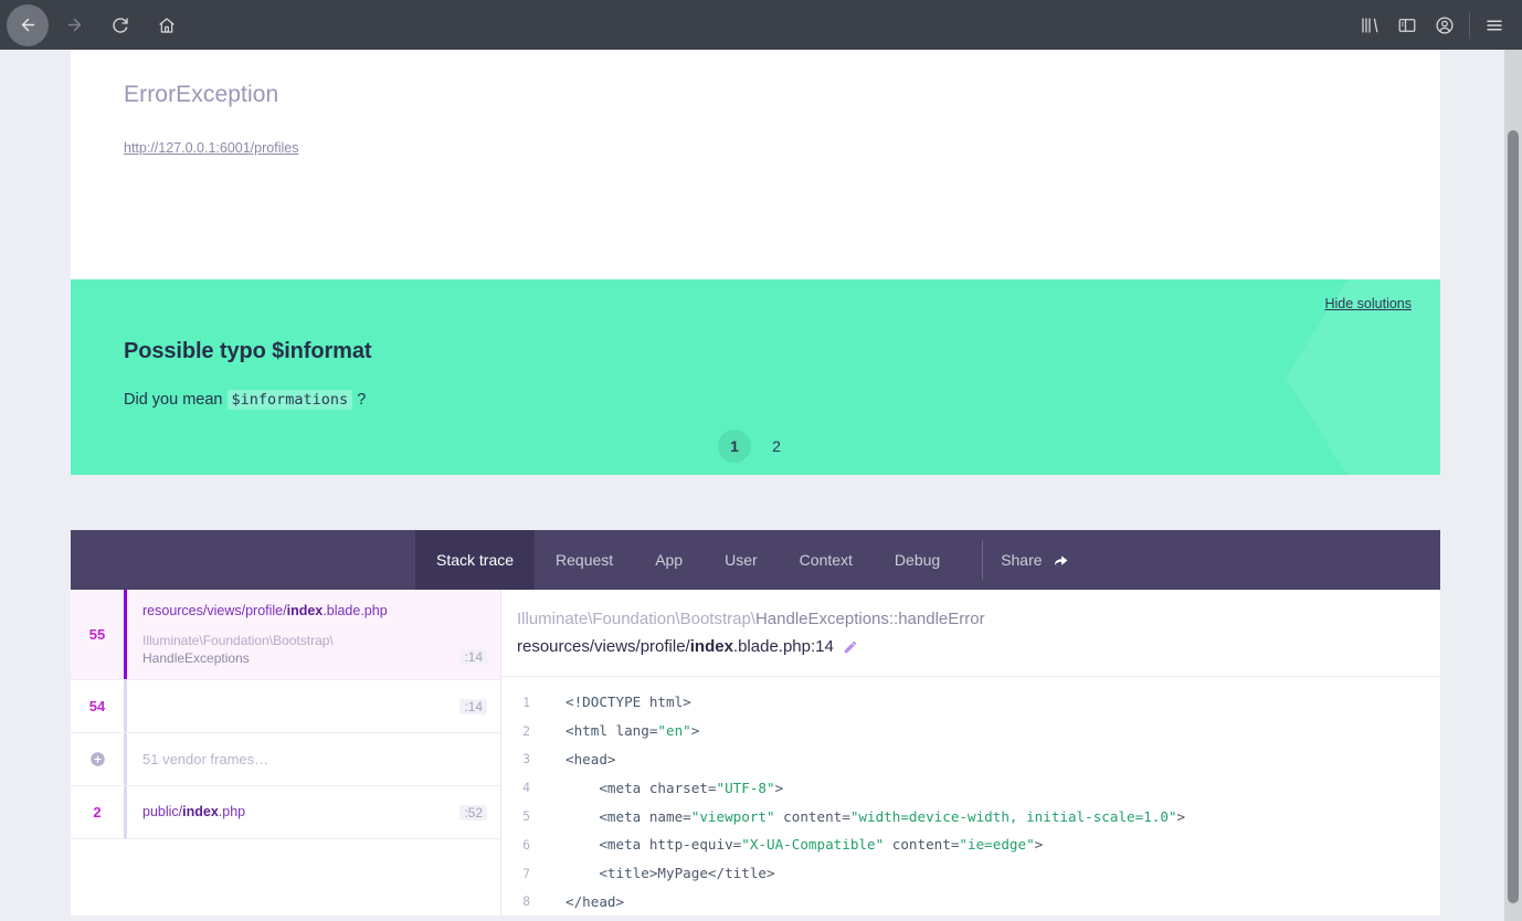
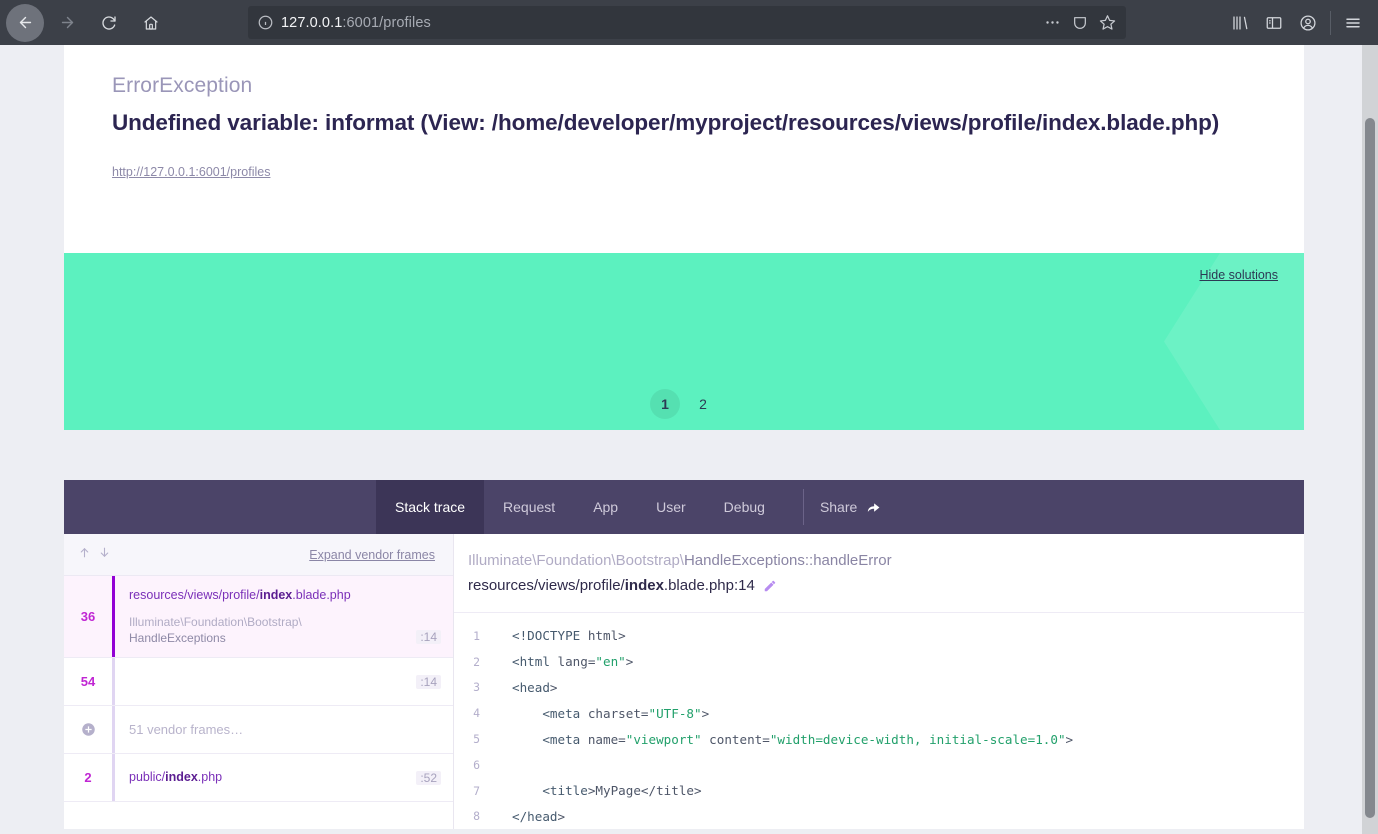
+ 127.0.0.1:6001/profiles
  ErrorException
+ Undefined variable: informat (View: /home/developer/myproject/resources/views/profile/index.blade.php)
  http://127.0.0.1:6001/profiles
  Hide solutions
- Possible typo $informat
- Did you mean $informations ?
  1
  2
  Stack trace
  Request
  App
  User
- Context
  Debug
  Share
+ Expand vendor frames
- 55
+ 36
  resources/views/profile/index.blade.php
  Illuminate\Foundation\Bootstrap\
  HandleExceptions
  :14
  54
  :14
  51 vendor frames…
  2
  public/index.php
  :52
  Illuminate\Foundation\Bootstrap\HandleExceptions::handleError
  resources/views/profile/index.blade.php:14
  1
  <!DOCTYPE html>
  2
  <html lang="en">
  3
  <head>
  4
  <meta charset="UTF-8">
  5
  <meta name="viewport" content="width=device-width, initial-scale=1.0">
  6
- <meta http-equiv="X-UA-Compatible" content="ie=edge">
  7
  <title>MyPage</title>
  8
  </head>
